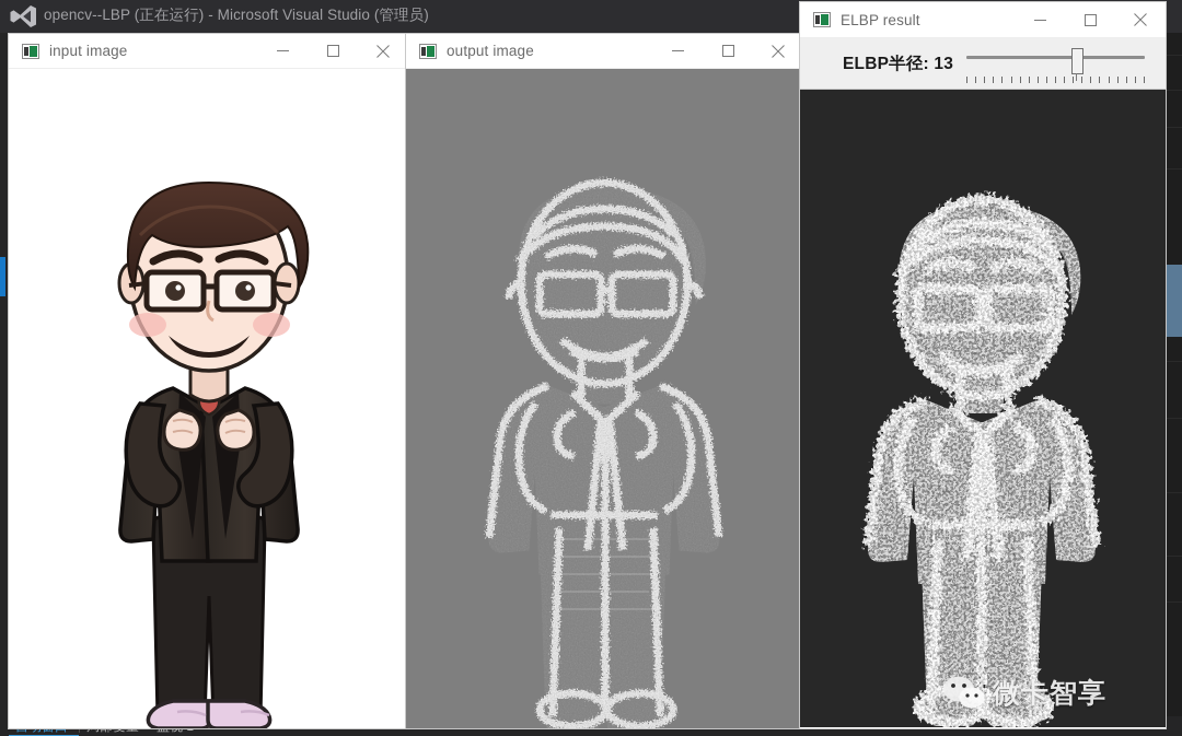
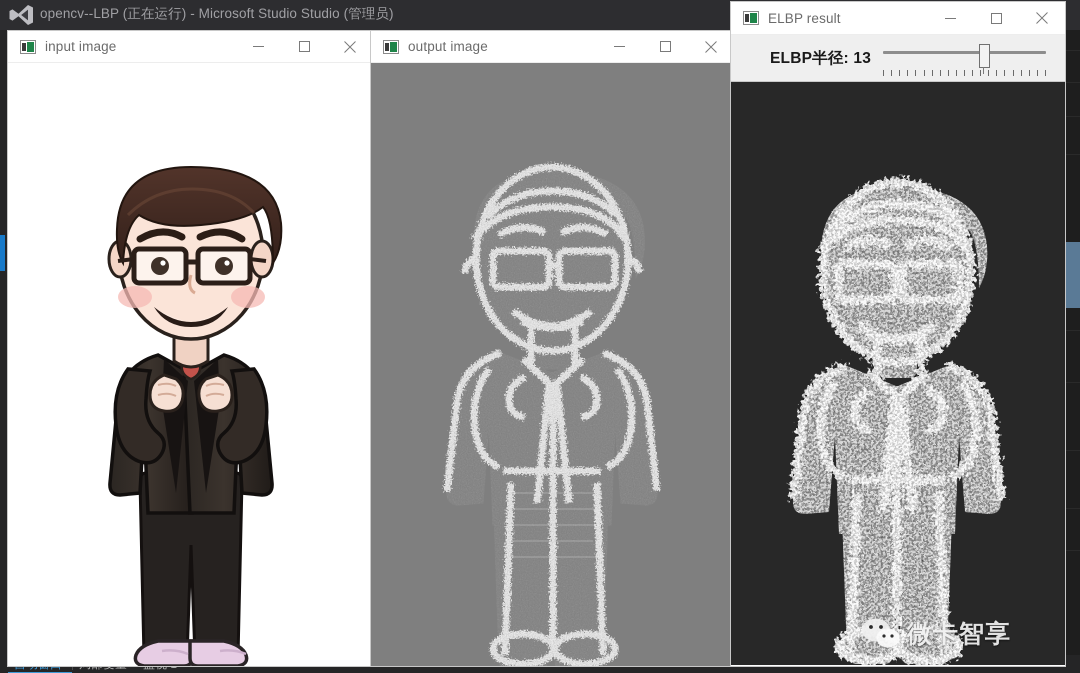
- opencv--LBP (正在运行) - Microsoft Visual Studio (管理员)
+ opencv--LBP (正在运行) - Microsoft Studio Studio (管理员)
  input image
  output image
  ELBP result
  ELBP半径: 13
  微卡智享
